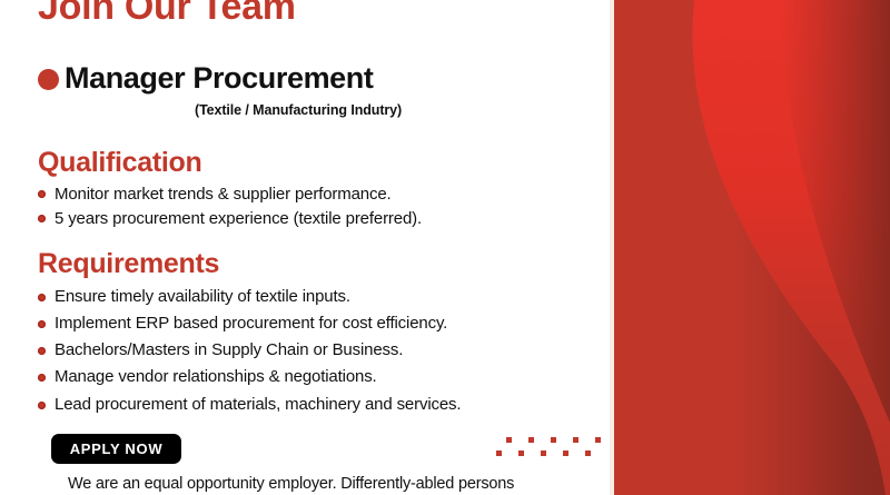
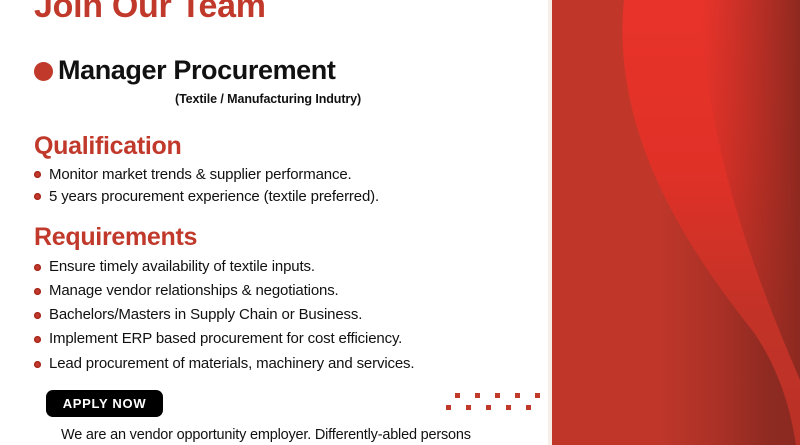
  Join Our Team
  Manager Procurement
  (Textile / Manufacturing Indutry)
  Qualification
  Monitor market trends & supplier performance.
  5 years procurement experience (textile preferred).
  Requirements
  Ensure timely availability of textile inputs.
- Implement ERP based procurement for cost efficiency.
+ Manage vendor relationships & negotiations.
  Bachelors/Masters in Supply Chain or Business.
- Manage vendor relationships & negotiations.
+ Implement ERP based procurement for cost efficiency.
  Lead procurement of materials, machinery and services.
  APPLY NOW
- We are an equal opportunity employer. Differently-abled persons
+ We are an vendor opportunity employer. Differently-abled persons
